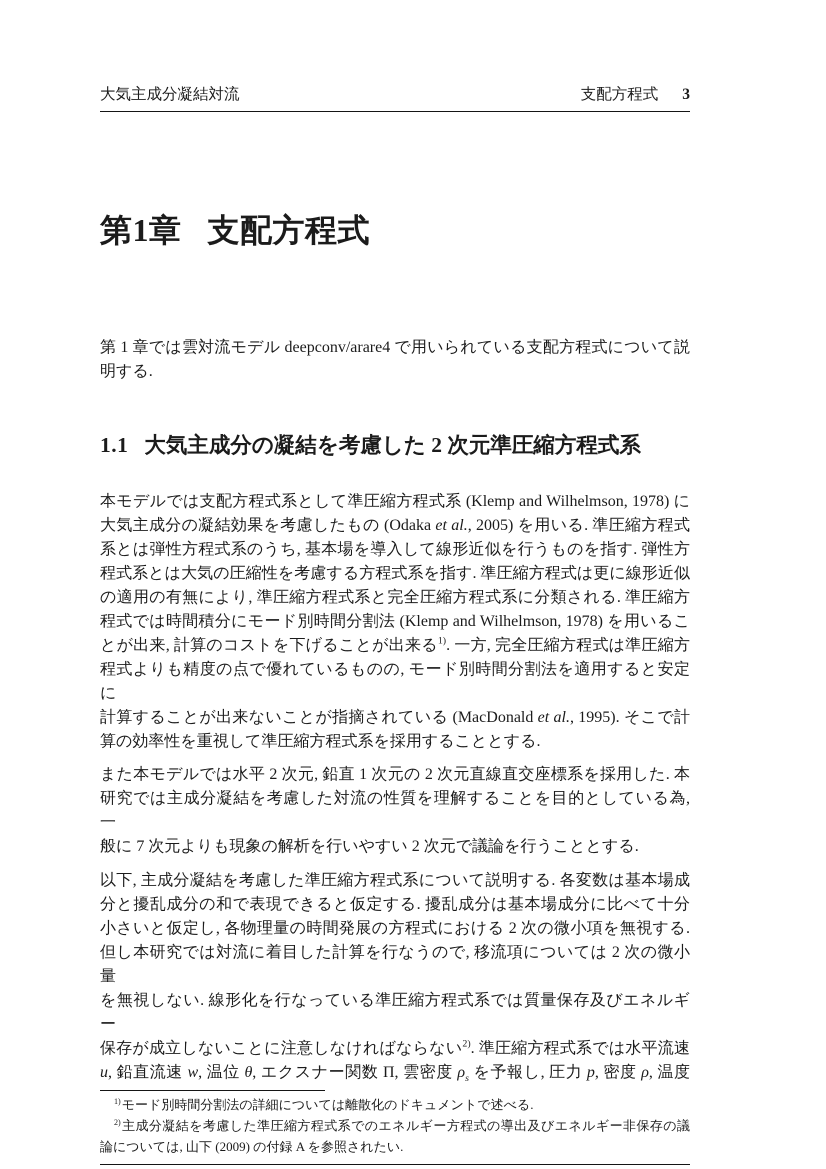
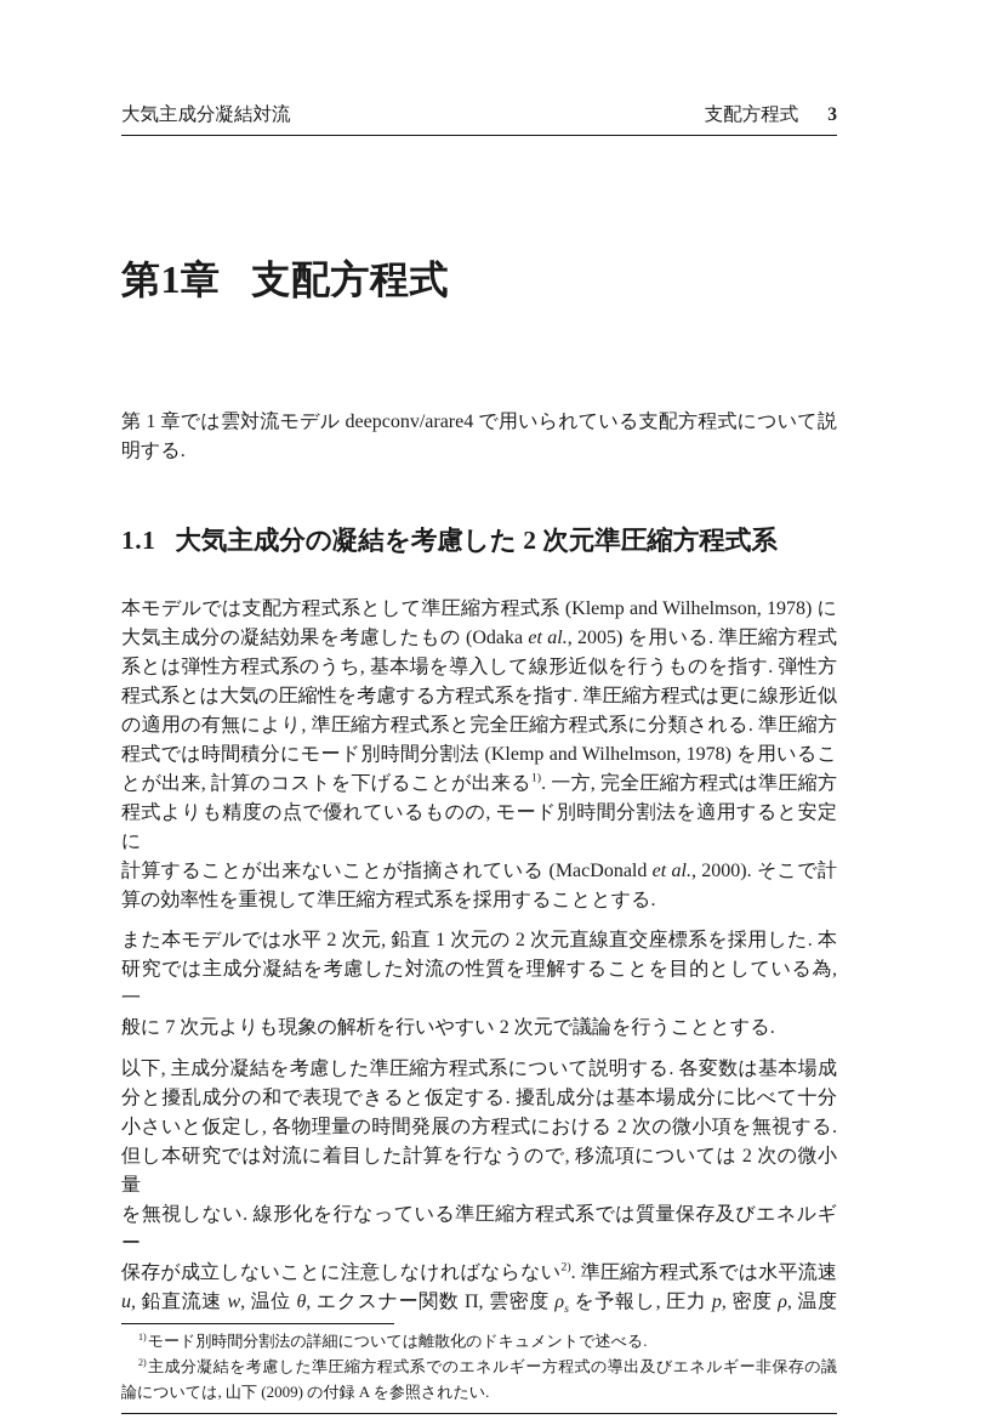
  大気主成分凝結対流
  支配方程式
  3
  第1章 支配方程式
  第 1 章では雲対流モデル deepconv/arare4 で用いられている支配方程式について説
  明する.
  1.1 大気主成分の凝結を考慮した 2 次元準圧縮方程式系
  本モデルでは支配方程式系として準圧縮方程式系 (Klemp and Wilhelmson, 1978) に
  大気主成分の凝結効果を考慮したもの (Odaka et al., 2005) を用いる. 準圧縮方程式
  系とは弾性方程式系のうち, 基本場を導入して線形近似を行うものを指す. 弾性方
  程式系とは大気の圧縮性を考慮する方程式系を指す. 準圧縮方程式は更に線形近似
  の適用の有無により, 準圧縮方程式系と完全圧縮方程式系に分類される. 準圧縮方
  程式では時間積分にモード別時間分割法 (Klemp and Wilhelmson, 1978) を用いるこ
  とが出来, 計算のコストを下げることが出来る1). 一方, 完全圧縮方程式は準圧縮方
  程式よりも精度の点で優れているものの, モード別時間分割法を適用すると安定に
- 計算することが出来ないことが指摘されている (MacDonald et al., 1995). そこで計
+ 計算することが出来ないことが指摘されている (MacDonald et al., 2000). そこで計
  算の効率性を重視して準圧縮方程式系を採用することとする.
  また本モデルでは水平 2 次元, 鉛直 1 次元の 2 次元直線直交座標系を採用した. 本
  研究では主成分凝結を考慮した対流の性質を理解することを目的としている為, 一
  般に 7 次元よりも現象の解析を行いやすい 2 次元で議論を行うこととする.
  以下, 主成分凝結を考慮した準圧縮方程式系について説明する. 各変数は基本場成
  分と擾乱成分の和で表現できると仮定する. 擾乱成分は基本場成分に比べて十分
  小さいと仮定し, 各物理量の時間発展の方程式における 2 次の微小項を無視する.
  但し本研究では対流に着目した計算を行なうので, 移流項については 2 次の微小量
  を無視しない. 線形化を行なっている準圧縮方程式系では質量保存及びエネルギー
  保存が成立しないことに注意しなければならない2). 準圧縮方程式系では水平流速
  u, 鉛直流速 w, 温位 θ, エクスナー関数 Π, 雲密度 ρs を予報し, 圧力 p, 密度 ρ, 温度
  1)モード別時間分割法の詳細については離散化のドキュメントで述べる.
  2)主成分凝結を考慮した準圧縮方程式系でのエネルギー方程式の導出及びエネルギー非保存の議
  論については, 山下 (2009) の付録 A を参照されたい.
